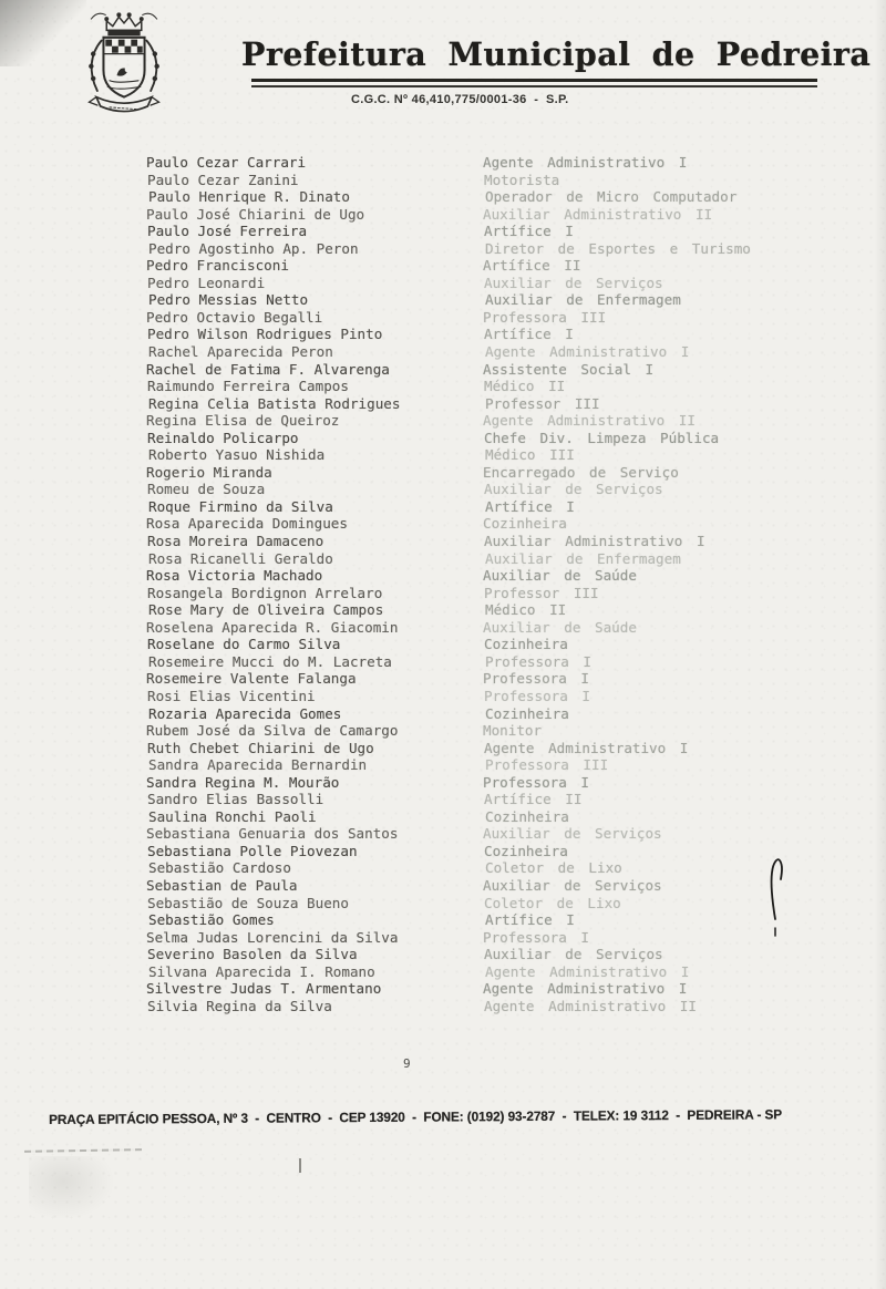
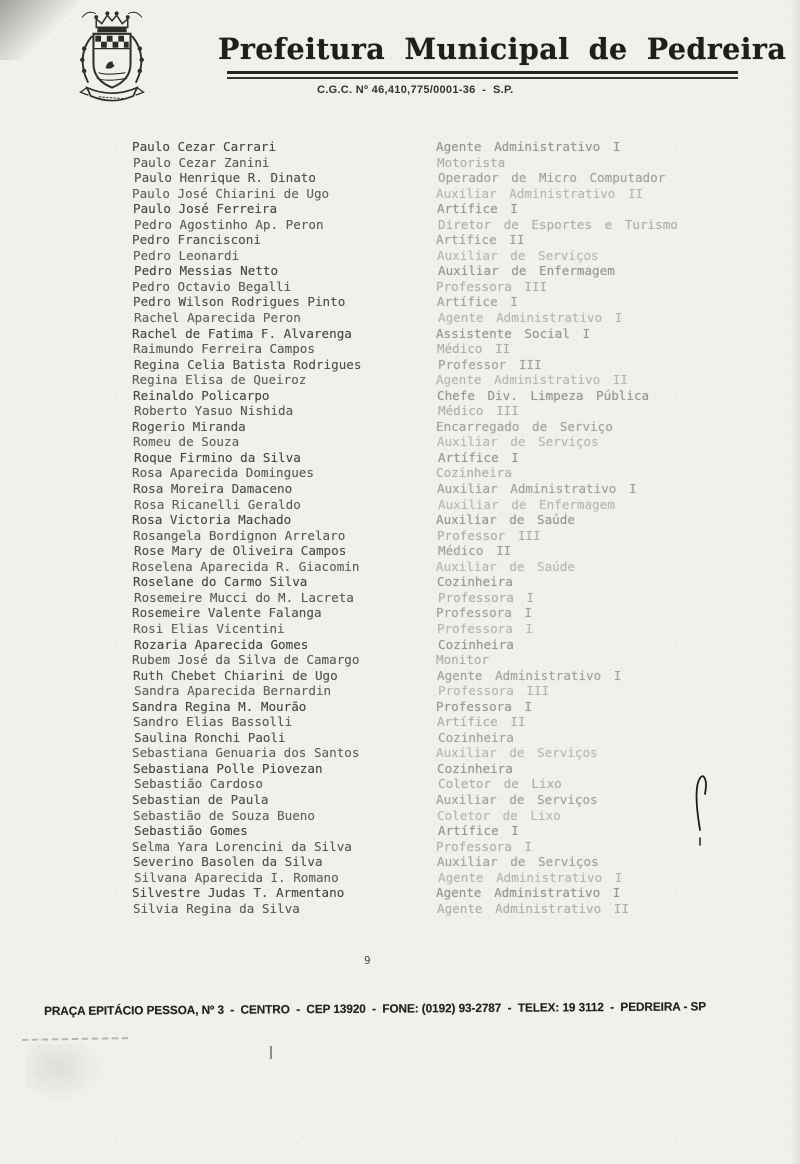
  Prefeitura Municipal de Pedreira
  C.G.C. Nº 46,410,775/0001-36 - S.P.
  Paulo Cezar Carrari
  Agente Administrativo I
  Paulo Cezar Zanini
  Motorista
  Paulo Henrique R. Dinato
  Operador de Micro Computador
  Paulo José Chiarini de Ugo
  Auxiliar Administrativo II
  Paulo José Ferreira
  Artífice I
  Pedro Agostinho Ap. Peron
  Diretor de Esportes e Turismo
  Pedro Francisconi
  Artífice II
  Pedro Leonardi
  Auxiliar de Serviços
  Pedro Messias Netto
  Auxiliar de Enfermagem
  Pedro Octavio Begalli
  Professora III
  Pedro Wilson Rodrigues Pinto
  Artífice I
  Rachel Aparecida Peron
  Agente Administrativo I
  Rachel de Fatima F. Alvarenga
  Assistente Social I
  Raimundo Ferreira Campos
  Médico II
  Regina Celia Batista Rodrigues
  Professor III
  Regina Elisa de Queiroz
  Agente Administrativo II
  Reinaldo Policarpo
  Chefe Div. Limpeza Pública
  Roberto Yasuo Nishida
  Médico III
  Rogerio Miranda
  Encarregado de Serviço
  Romeu de Souza
  Auxiliar de Serviços
  Roque Firmino da Silva
  Artífice I
  Rosa Aparecida Domingues
  Cozinheira
  Rosa Moreira Damaceno
  Auxiliar Administrativo I
  Rosa Ricanelli Geraldo
  Auxiliar de Enfermagem
  Rosa Victoria Machado
  Auxiliar de Saúde
  Rosangela Bordignon Arrelaro
  Professor III
  Rose Mary de Oliveira Campos
  Médico II
  Roselena Aparecida R. Giacomin
  Auxiliar de Saúde
  Roselane do Carmo Silva
  Cozinheira
  Rosemeire Mucci do M. Lacreta
  Professora I
  Rosemeire Valente Falanga
  Professora I
  Rosi Elias Vicentini
  Professora I
  Rozaria Aparecida Gomes
  Cozinheira
  Rubem José da Silva de Camargo
  Monitor
  Ruth Chebet Chiarini de Ugo
  Agente Administrativo I
  Sandra Aparecida Bernardin
  Professora III
  Sandra Regina M. Mourão
  Professora I
  Sandro Elias Bassolli
  Artífice II
  Saulina Ronchi Paoli
  Cozinheira
  Sebastiana Genuaria dos Santos
  Auxiliar de Serviços
  Sebastiana Polle Piovezan
  Cozinheira
  Sebastião Cardoso
  Coletor de Lixo
  Sebastian de Paula
  Auxiliar de Serviços
  Sebastião de Souza Bueno
  Coletor de Lixo
  Sebastião Gomes
  Artífice I
- Selma Judas Lorencini da Silva
+ Selma Yara Lorencini da Silva
  Professora I
  Severino Basolen da Silva
  Auxiliar de Serviços
  Silvana Aparecida I. Romano
  Agente Administrativo I
  Silvestre Judas T. Armentano
  Agente Administrativo I
  Silvia Regina da Silva
  Agente Administrativo II
  9
  PRAÇA EPITÁCIO PESSOA, Nº 3 - CENTRO - CEP 13920 - FONE: (0192) 93-2787 - TELEX: 19 3112 - PEDREIRA - SP
